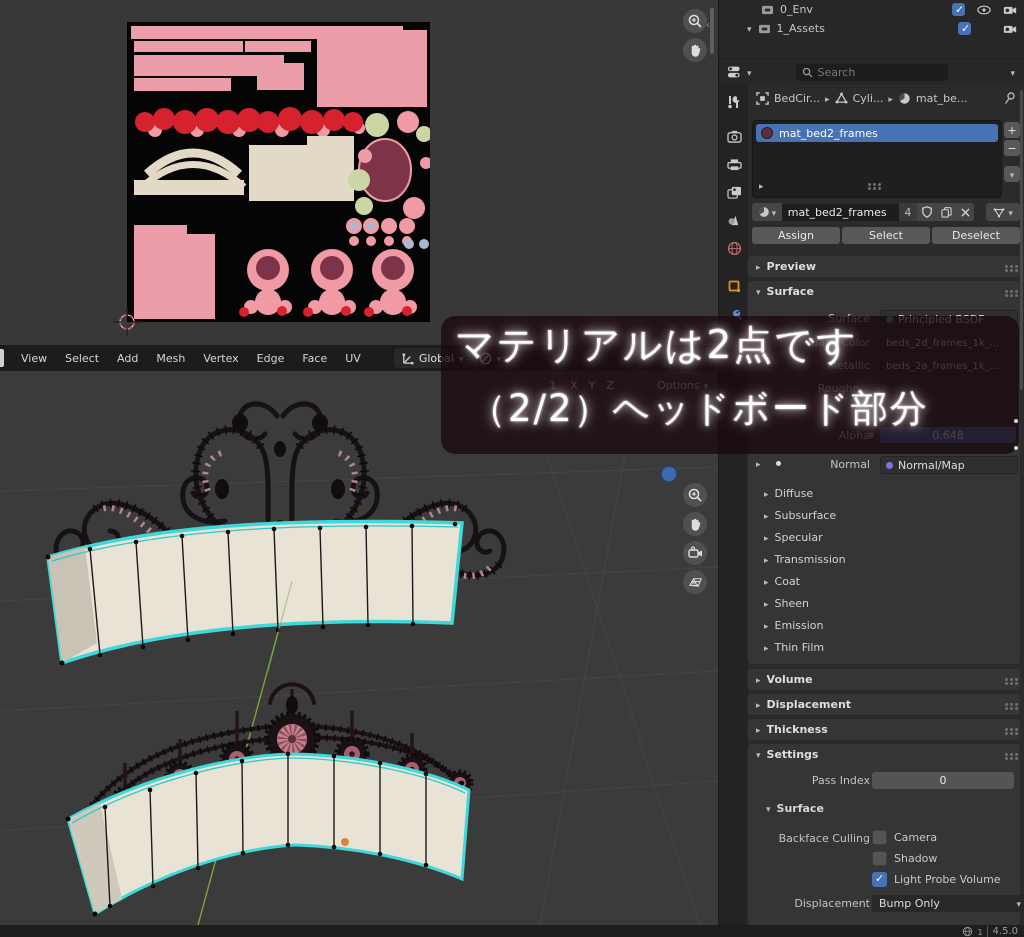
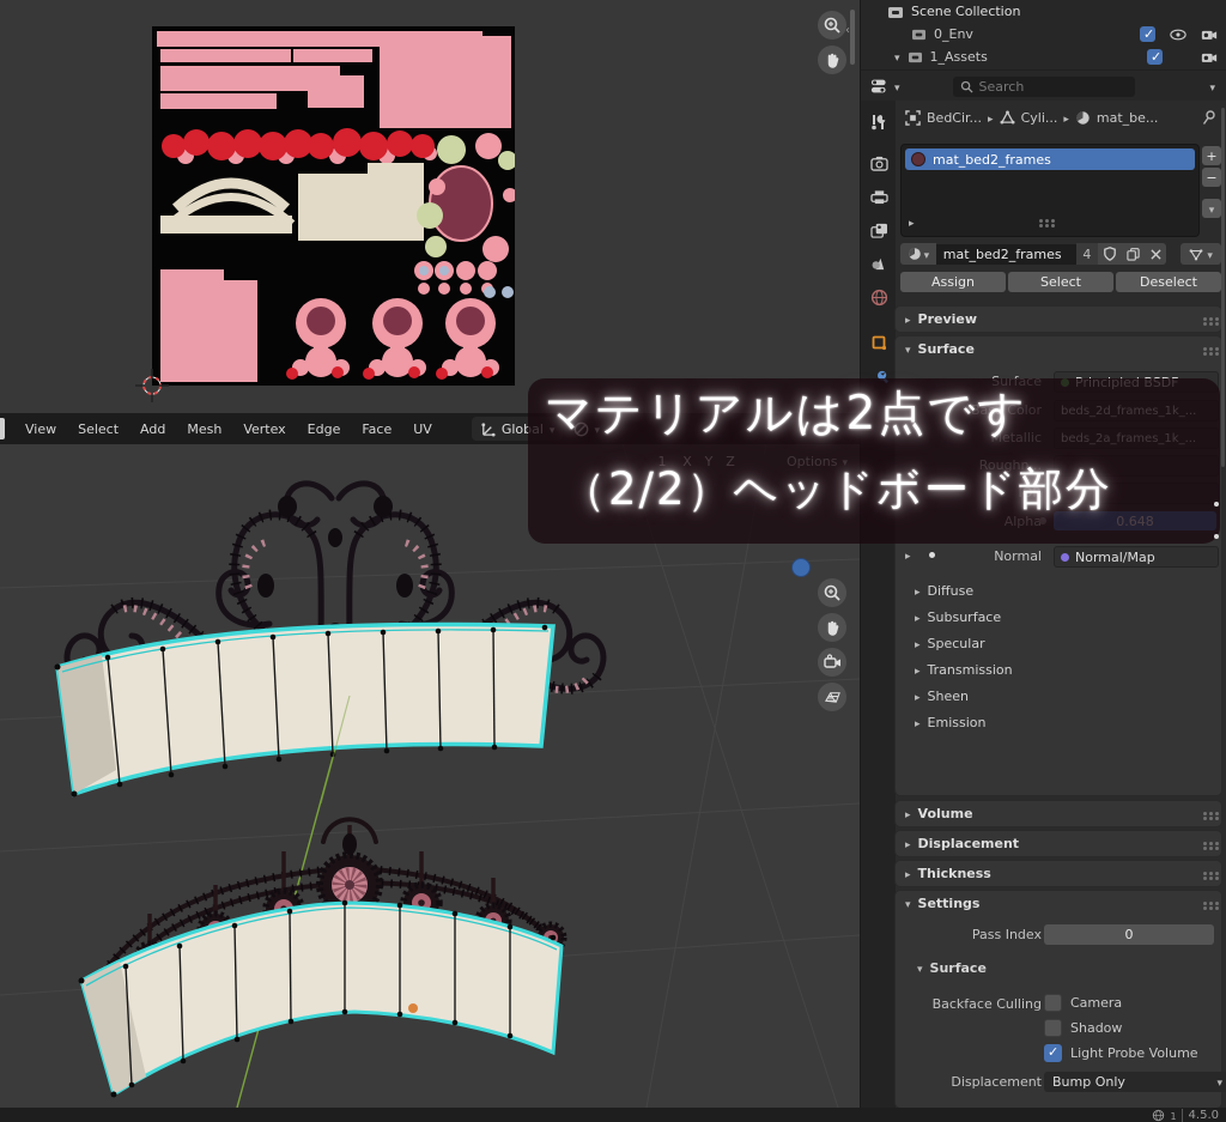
  ‹
  View
  Select
  Add
  Mesh
  Vertex
  Edge
  Face
  UV
  Global
  1
  X
  Y
  Z
  Options
+ Scene Collection
  0_Env
  1_Assets
  Search
  BedCir...
  Cyli...
  mat_be...
  mat_bed2_frames
  +
  −
  mat_bed2_frames
  4
  Assign
  Select
  Deselect
  Preview
  Surface
  Surface
  Principled BSDF
  Base Color
  beds_2d_frames_1k_...
  Metallic
  beds_2a_frames_1k_...
  Roughn...
  IOR
  Alpha
  0.648
  Normal
  Normal/Map
  Diffuse
  Subsurface
  Specular
  Transmission
- Coat
  Sheen
  Emission
- Thin Film
  Volume
  Displacement
  Thickness
  Settings
  Pass Index
  0
  Surface
  Backface Culling
  Camera
  Shadow
  Light Probe Volume
  Displacement
  Bump Only
  マテリアルは2点です
  （2/2）ヘッドボード部分
  1
  4.5.0
